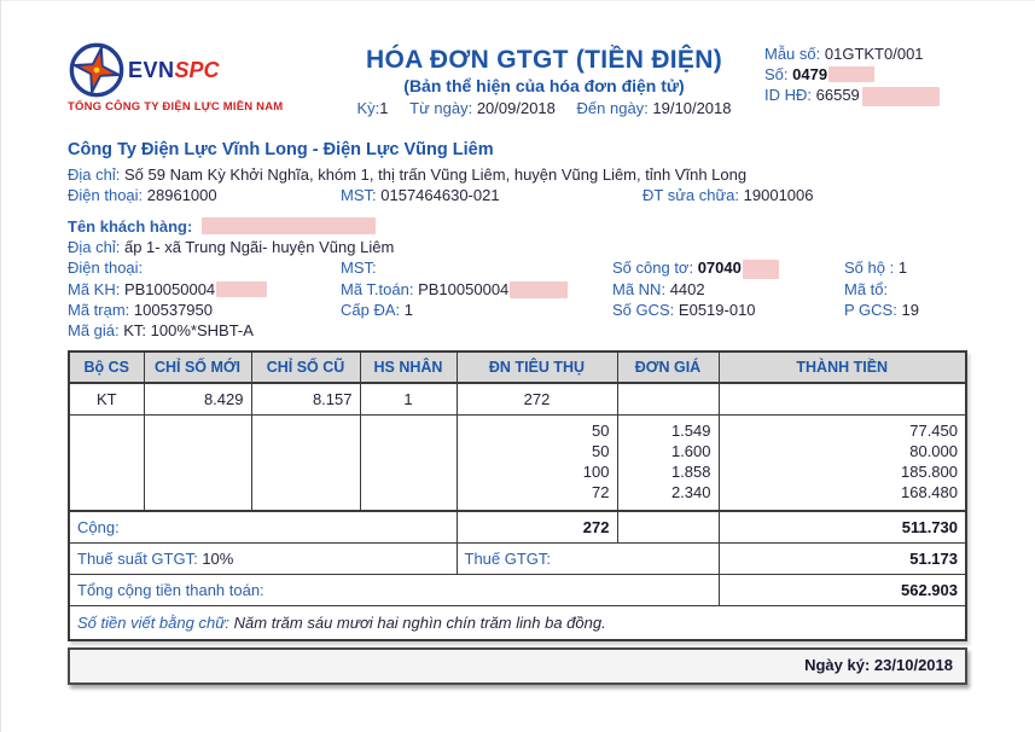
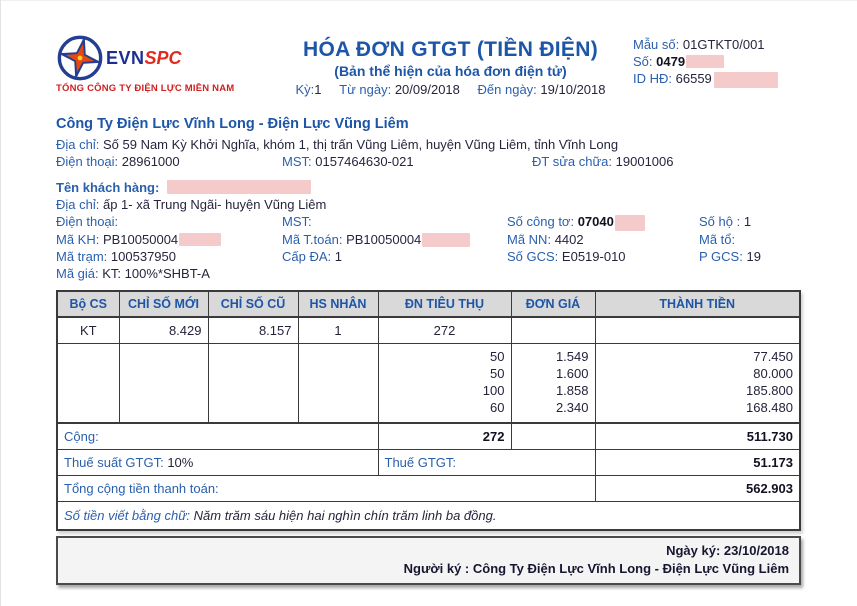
  EVN
  SPC
  TỔNG CÔNG TY ĐIỆN LỰC MIỀN NAM
  HÓA ĐƠN GTGT (TIỀN ĐIỆN)
  (Bản thể hiện của hóa đơn điện tử)
  Kỳ:1 Từ ngày: 20/09/2018 Đến ngày: 19/10/2018
  Mẫu số: 01GTKT0/001
  Số: 0479
  ID HĐ: 66559
  Công Ty Điện Lực Vĩnh Long - Điện Lực Vũng Liêm
  Địa chỉ: Số 59 Nam Kỳ Khởi Nghĩa, khóm 1, thị trấn Vũng Liêm, huyện Vũng Liêm, tỉnh Vĩnh Long
  Điện thoại: 28961000
  MST: 0157464630-021
  ĐT sửa chữa: 19001006
  Tên khách hàng:
  Địa chỉ: ấp 1- xã Trung Ngãi- huyện Vũng Liêm
  Điện thoại:
  MST:
  Số công tơ: 07040
  Số hộ : 1
  Mã KH: PB10050004
  Mã T.toán: PB10050004
  Mã NN: 4402
  Mã tổ:
  Mã trạm: 100537950
  Cấp ĐA: 1
  Số GCS: E0519-010
  P GCS: 19
  Mã giá: KT: 100%*SHBT-A
  Bộ CS	CHỈ SỐ MỚI	CHỈ SỐ CŨ	HS NHÂN	ĐN TIÊU THỤ	ĐƠN GIÁ	THÀNH TIỀN
  KT	8.429	8.157	1	272
- 				50 50 100 72	1.549 1.600 1.858 2.340	77.450 80.000 185.800 168.480
+ 				50 50 100 60	1.549 1.600 1.858 2.340	77.450 80.000 185.800 168.480
  Cộng:	272		511.730
  Thuế suất GTGT: 10%	Thuế GTGT:	51.173
  Tổng cộng tiền thanh toán:	562.903
- Số tiền viết bằng chữ: Năm trăm sáu mươi hai nghìn chín trăm linh ba đồng.
+ Số tiền viết bằng chữ: Năm trăm sáu hiện hai nghìn chín trăm linh ba đồng.
  Ngày ký: 23/10/2018
+ Người ký : Công Ty Điện Lực Vĩnh Long - Điện Lực Vũng Liêm
